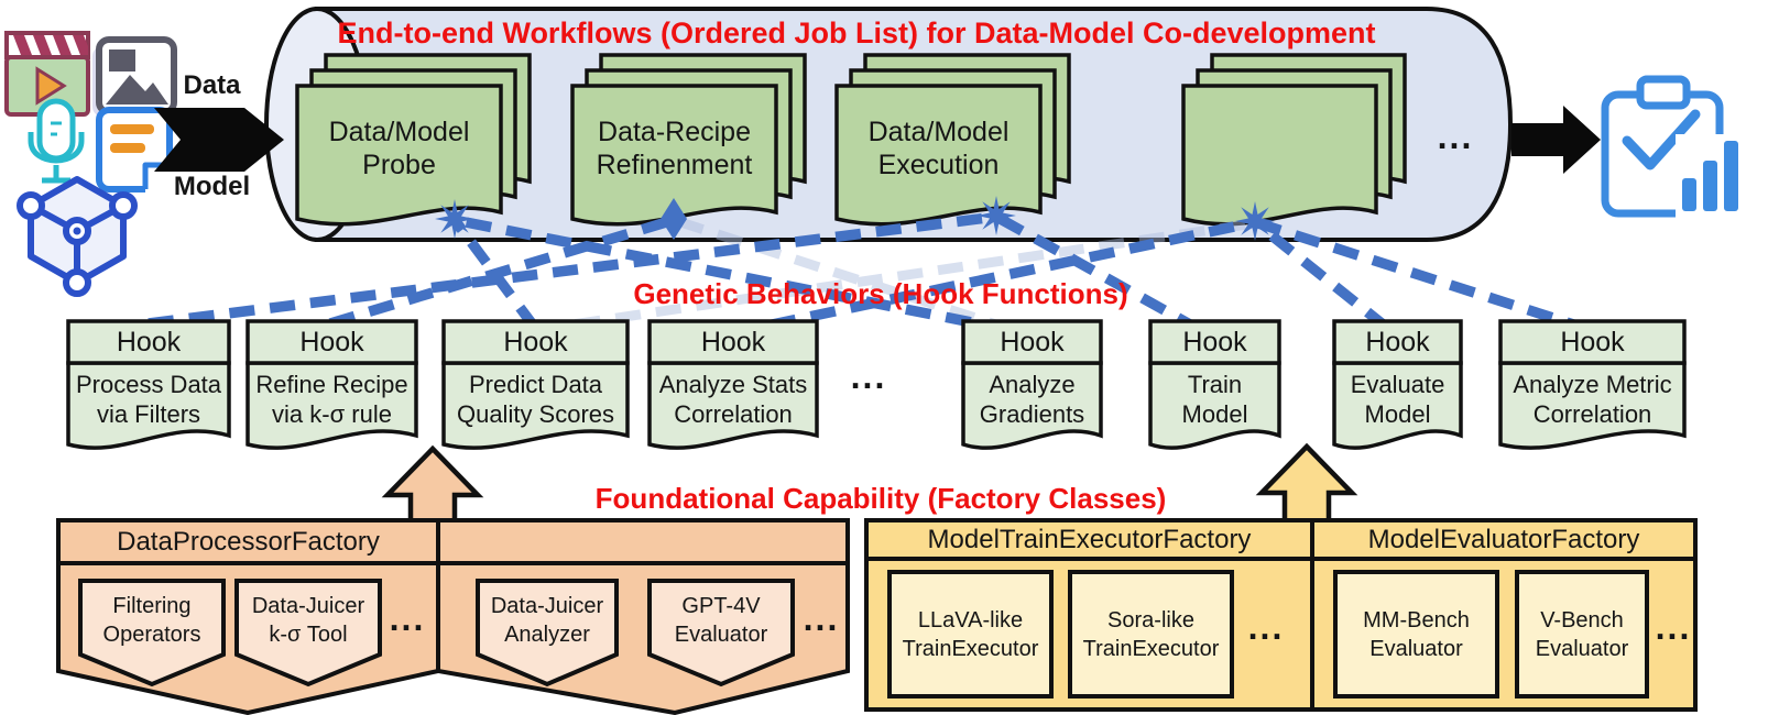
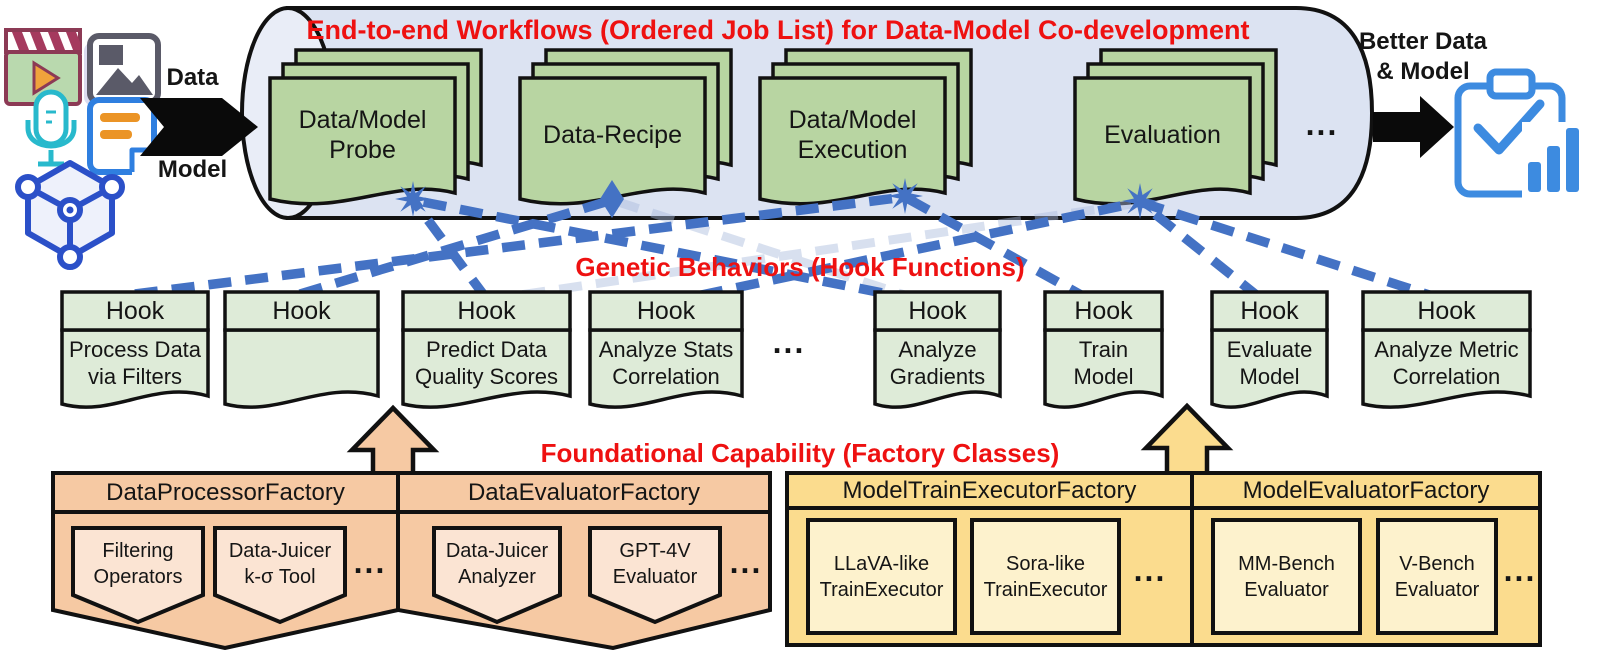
  End-to-end Workflows (Ordered Job List) for Data-Model Co-development
  Data/Model
  Probe
  Data-Recipe
- Refinenment
  Data/Model
  Execution
+ Evaluation
  ...
  Data
  Model
+ Better Data
+ & Model
  Genetic Behaviors (Hook Functions)
  Hook
  Process Data
  via Filters
  Hook
- Refine Recipe
- via k-σ rule
  Hook
  Predict Data
  Quality Scores
  Hook
  Analyze Stats
  Correlation
  ...
  Hook
  Analyze
  Gradients
  Hook
  Train
  Model
  Hook
  Evaluate
  Model
  Hook
  Analyze Metric
  Correlation
  Foundational Capability (Factory Classes)
  DataProcessorFactory
+ DataEvaluatorFactory
  ModelTrainExecutorFactory
  ModelEvaluatorFactory
  Filtering
  Operators
  Data-Juicer
  k-σ Tool
  ...
  Data-Juicer
  Analyzer
  GPT-4V
  Evaluator
  ...
  LLaVA-like
  TrainExecutor
  Sora-like
  TrainExecutor
  ...
  MM-Bench
  Evaluator
  V-Bench
  Evaluator
  ...
